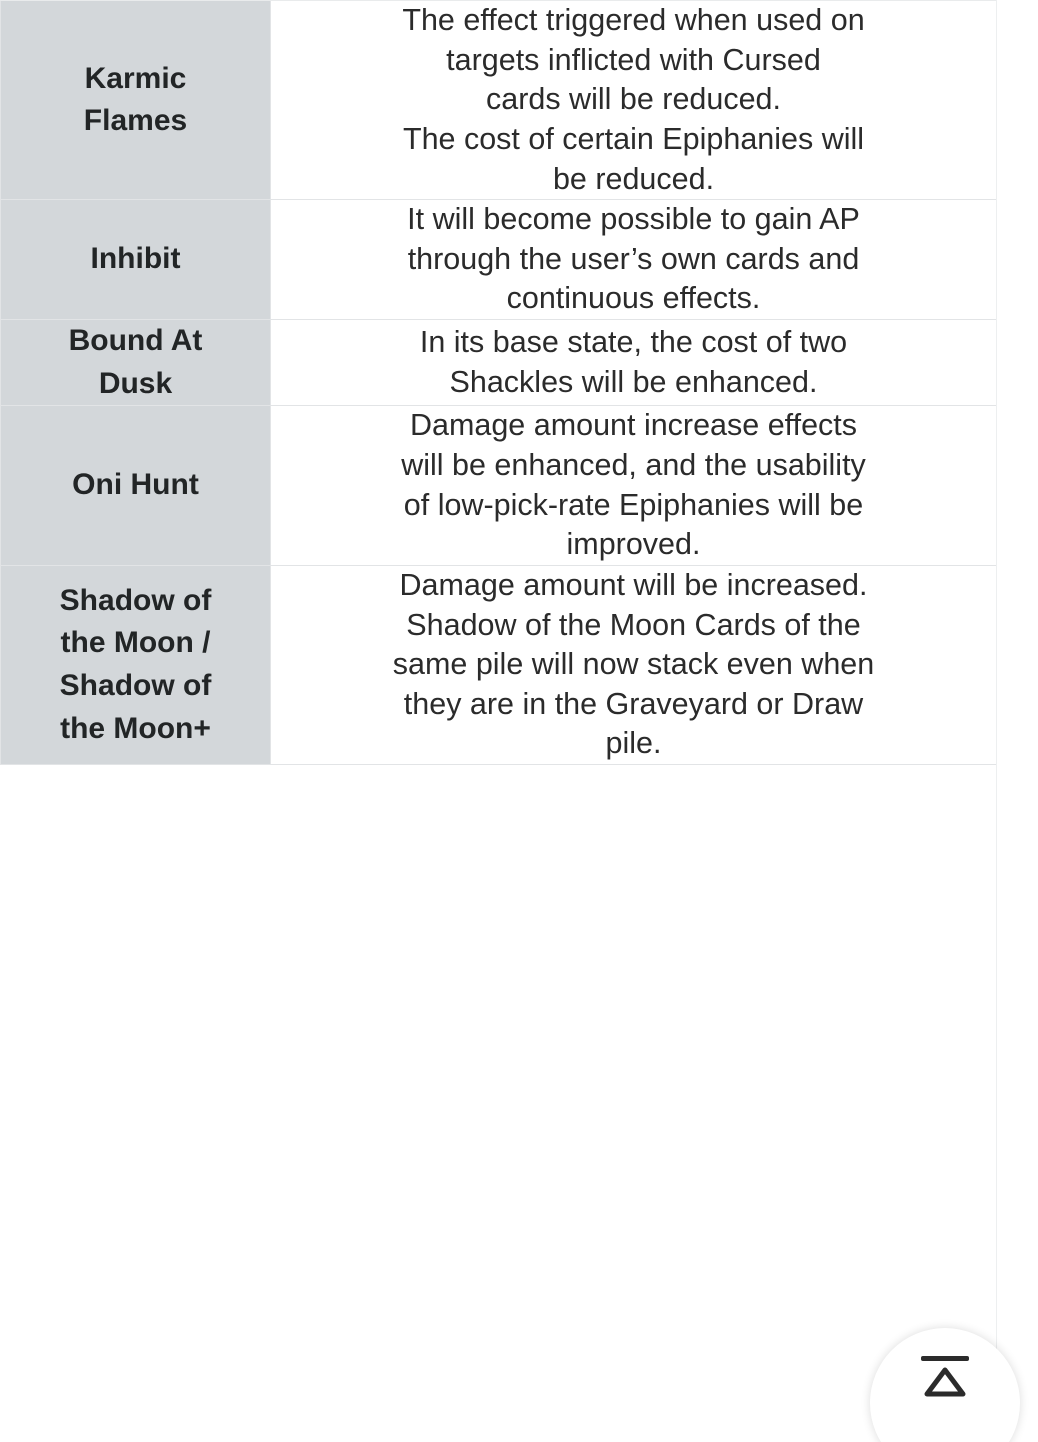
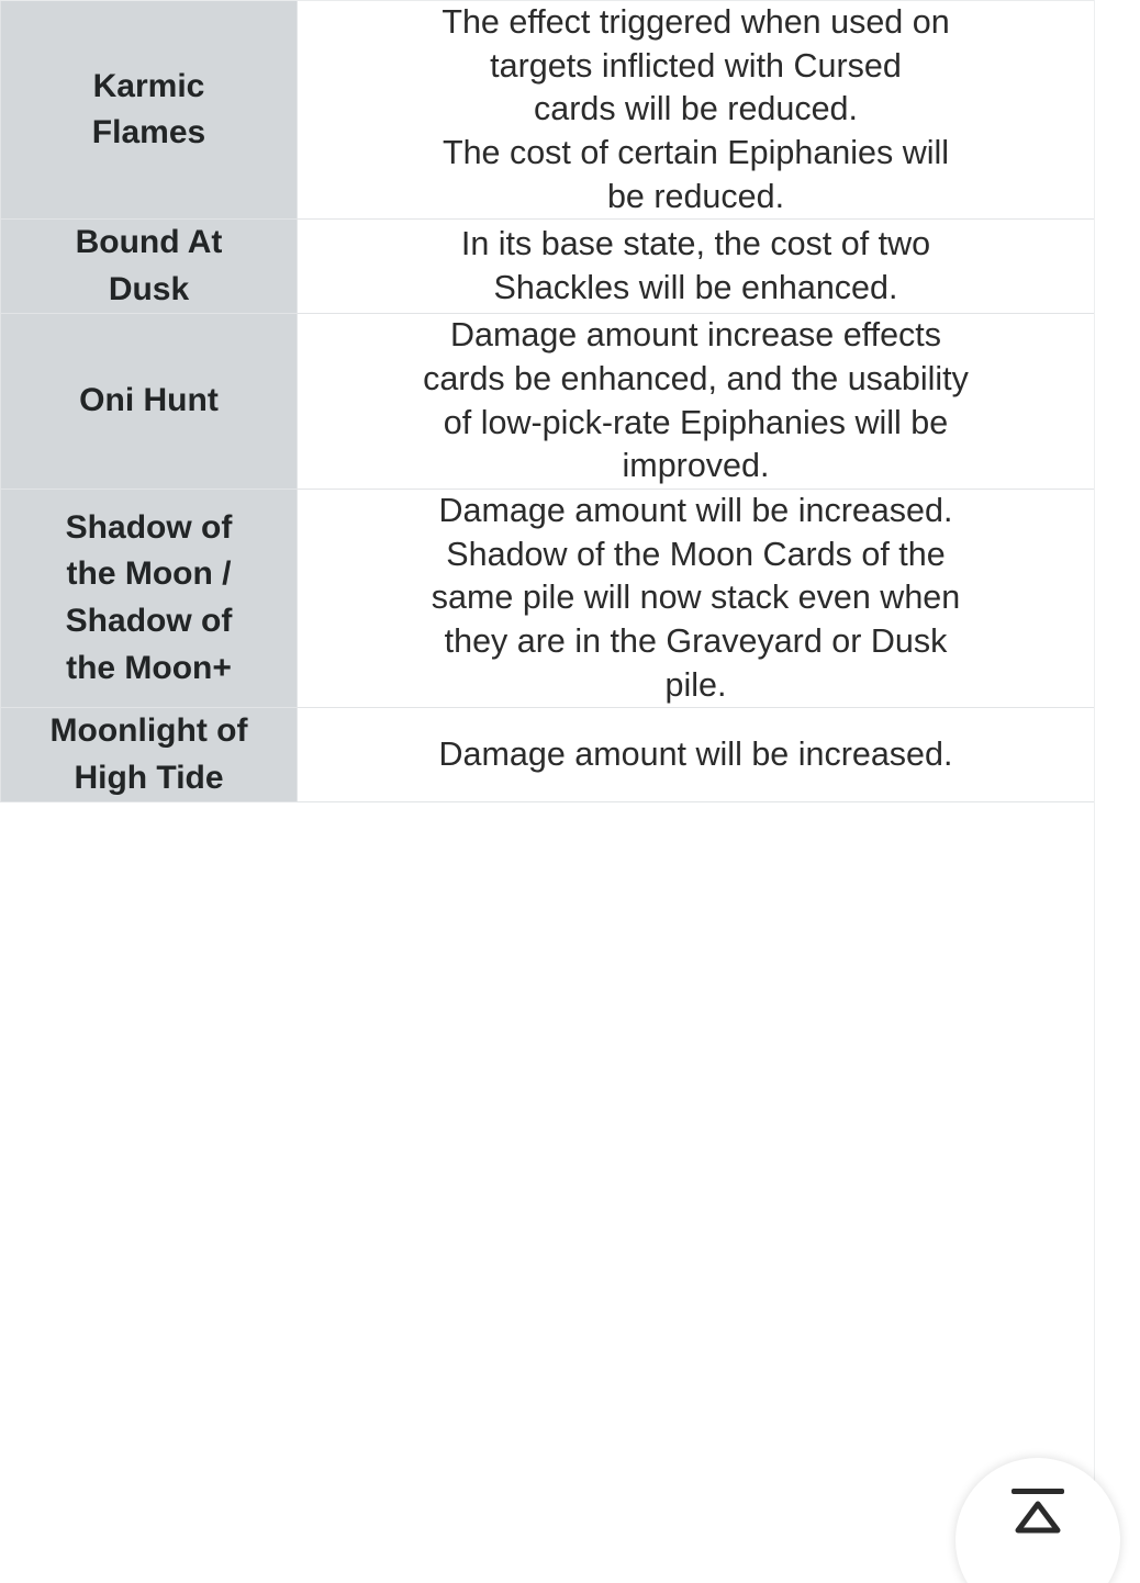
  Karmic Flames	The effect triggered when used on targets inflicted with Cursed cards will be reduced. The cost of certain Epiphanies will be reduced.
- Inhibit	It will become possible to gain AP through the user’s own cards and continuous effects.
  Bound At Dusk	In its base state, the cost of two Shackles will be enhanced.
- Oni Hunt	Damage amount increase effects will be enhanced, and the usability of low-pick-rate Epiphanies will be improved.
+ Oni Hunt	Damage amount increase effects cards be enhanced, and the usability of low-pick-rate Epiphanies will be improved.
- Shadow of the Moon / Shadow of the Moon+	Damage amount will be increased. Shadow of the Moon Cards of the same pile will now stack even when they are in the Graveyard or Draw pile.
+ Shadow of the Moon / Shadow of the Moon+	Damage amount will be increased. Shadow of the Moon Cards of the same pile will now stack even when they are in the Graveyard or Dusk pile.
+ Moonlight of High Tide	Damage amount will be increased.
